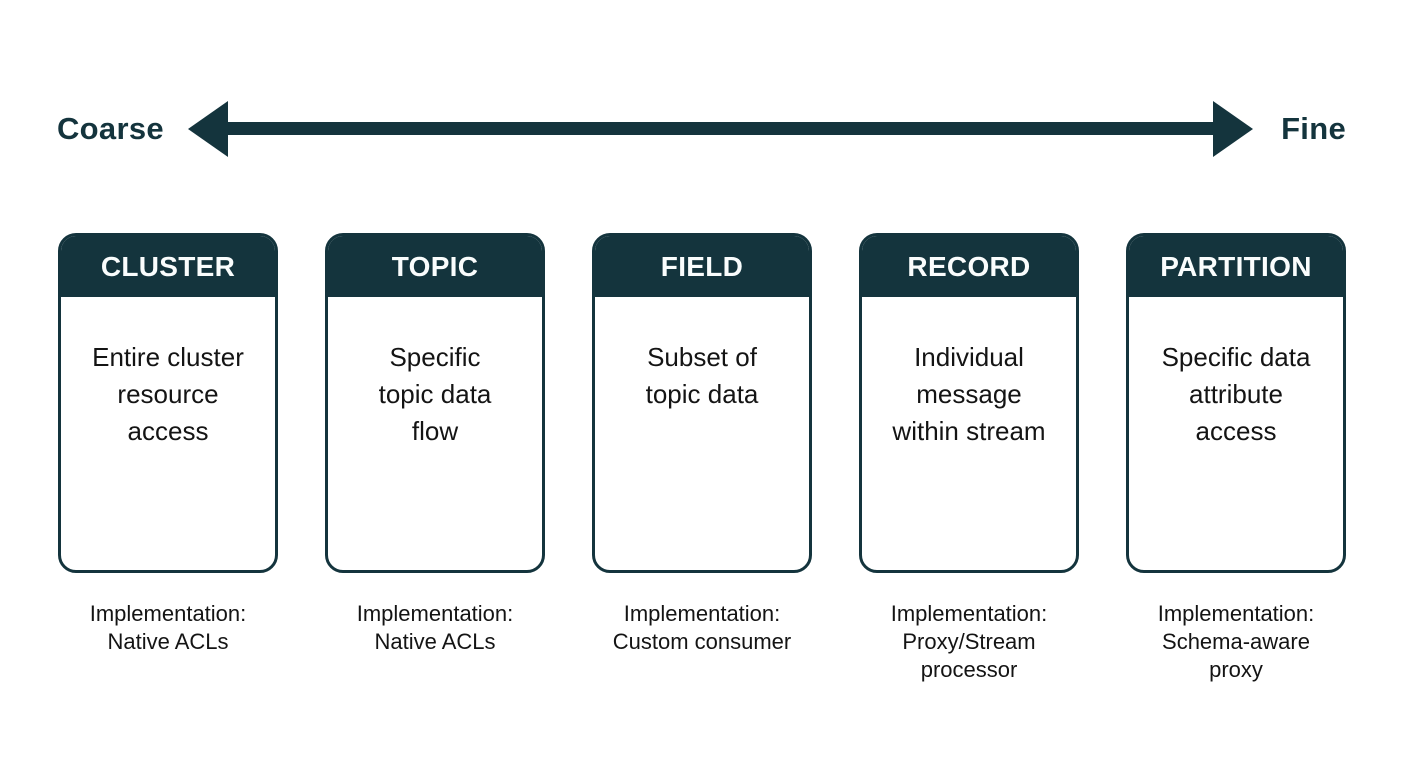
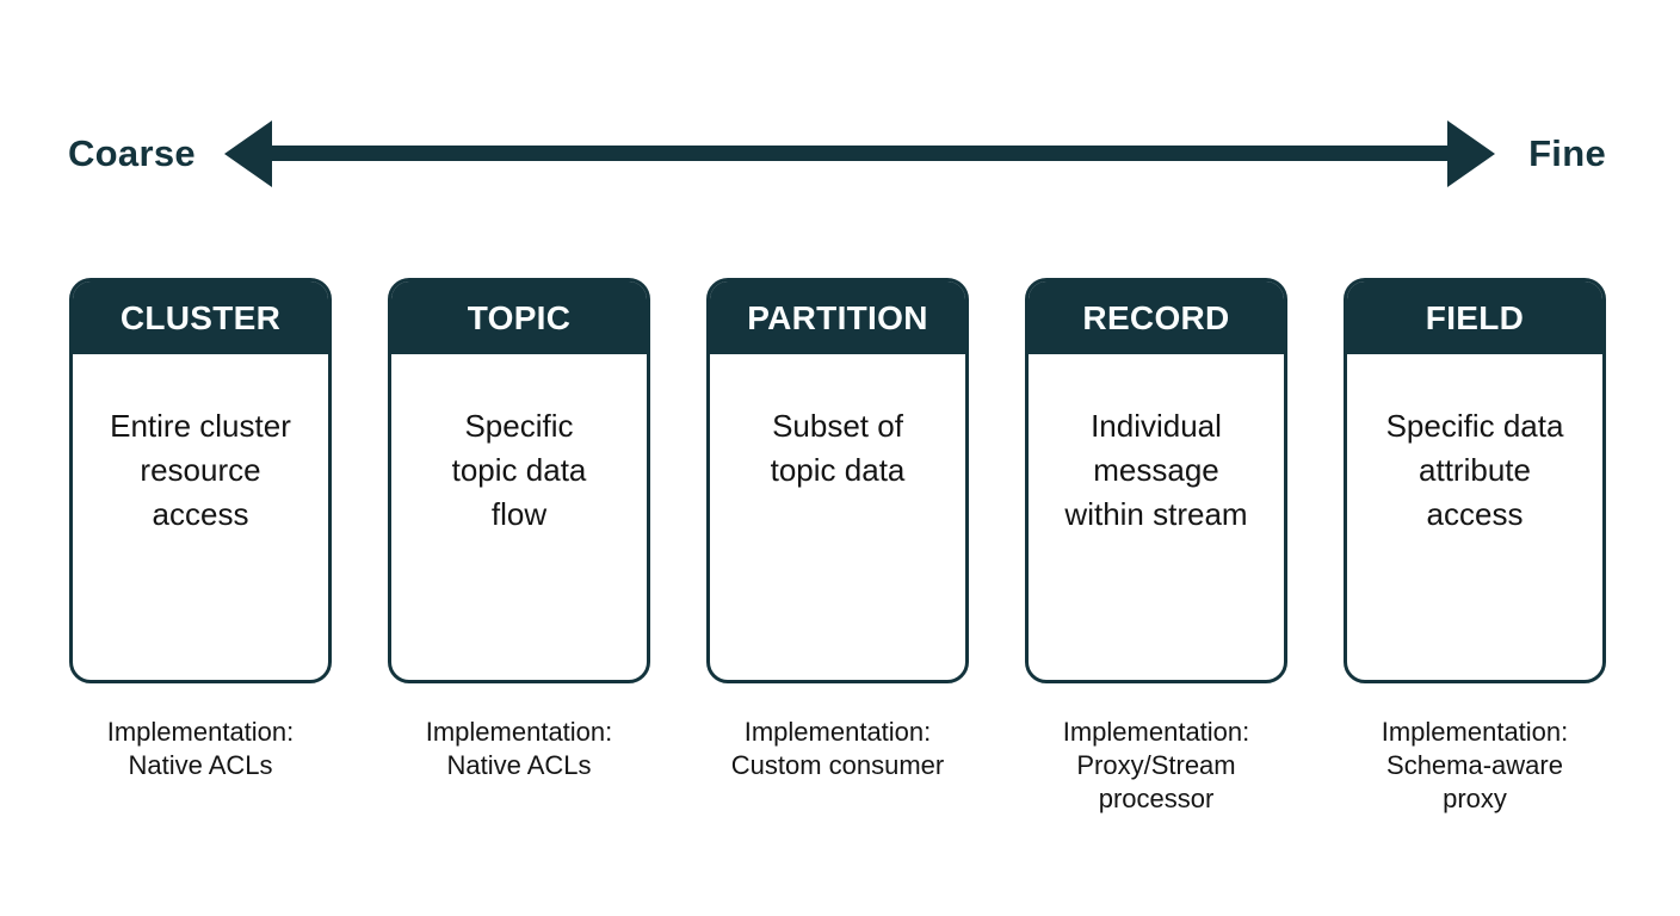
  Coarse
  Fine
  CLUSTER
  Entire cluster
  resource
  access
  TOPIC
  Specific
  topic data
  flow
- FIELD
+ PARTITION
  Subset of
  topic data
  RECORD
  Individual
  message
  within stream
- PARTITION
+ FIELD
  Specific data
  attribute
  access
  Implementation:
  Native ACLs
  Implementation:
  Native ACLs
  Implementation:
  Custom consumer
  Implementation:
  Proxy/Stream
  processor
  Implementation:
  Schema-aware
  proxy
